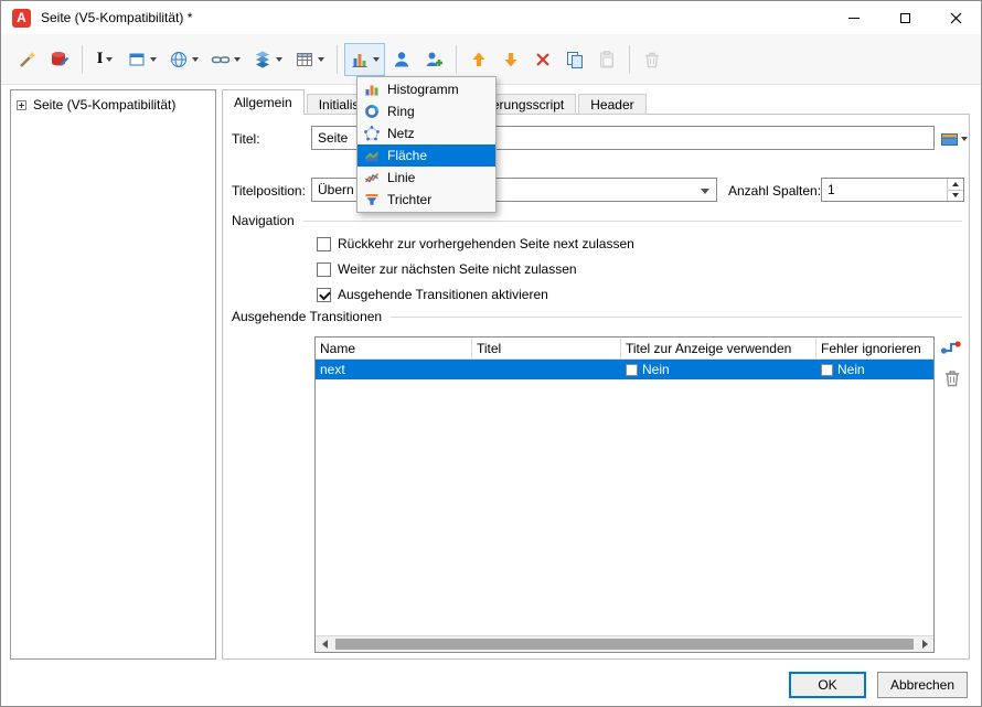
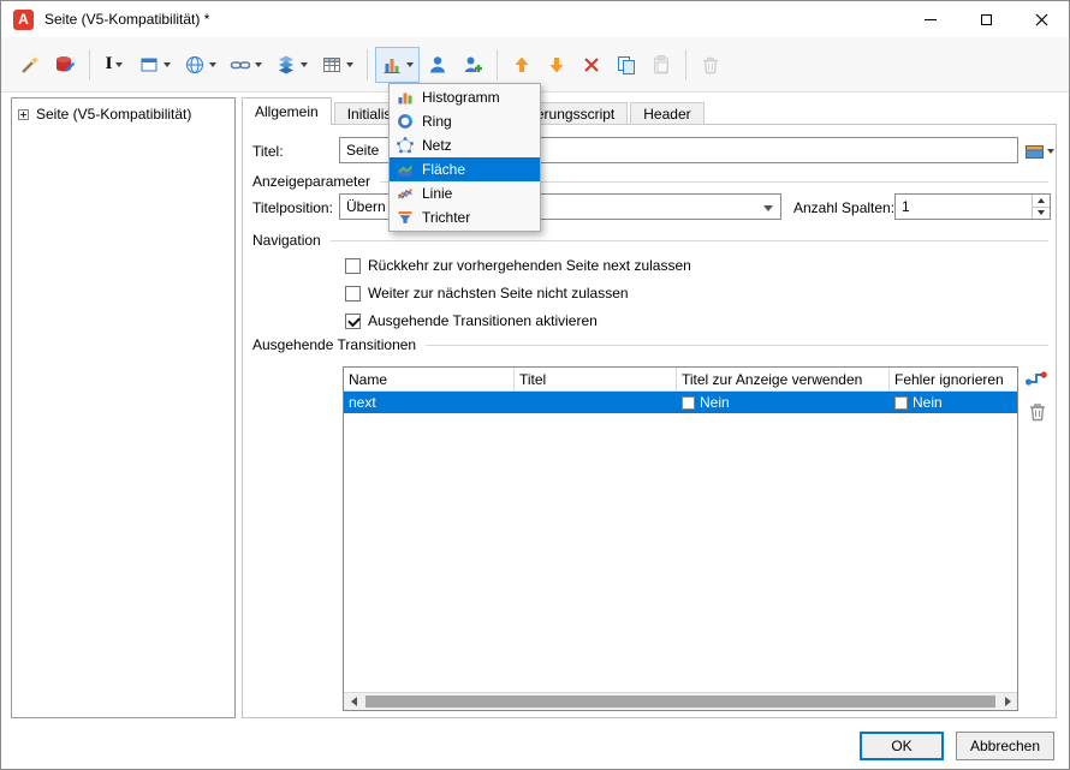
  A
  Seite (V5-Kompatibilität) *
  I
  Seite (V5-Kompatibilität)
  Allgemein
  Header
  Titel:
  Seite
+ Anzeigeparameter
  Titelposition:
  Übern
  Anzahl Spalten:
  1
  Navigation
  Rückkehr zur vorhergehenden Seite next zulassen
  Weiter zur nächsten Seite nicht zulassen
  Ausgehende Transitionen aktivieren
  Ausgehende Transitionen
  Name
  Titel
  Titel zur Anzeige verwenden
  Fehler ignorieren
  next
  Nein
  Nein
  OK
  Abbrechen
  Histogramm
  Ring
  Netz
  Fläche
  Linie
  Trichter
